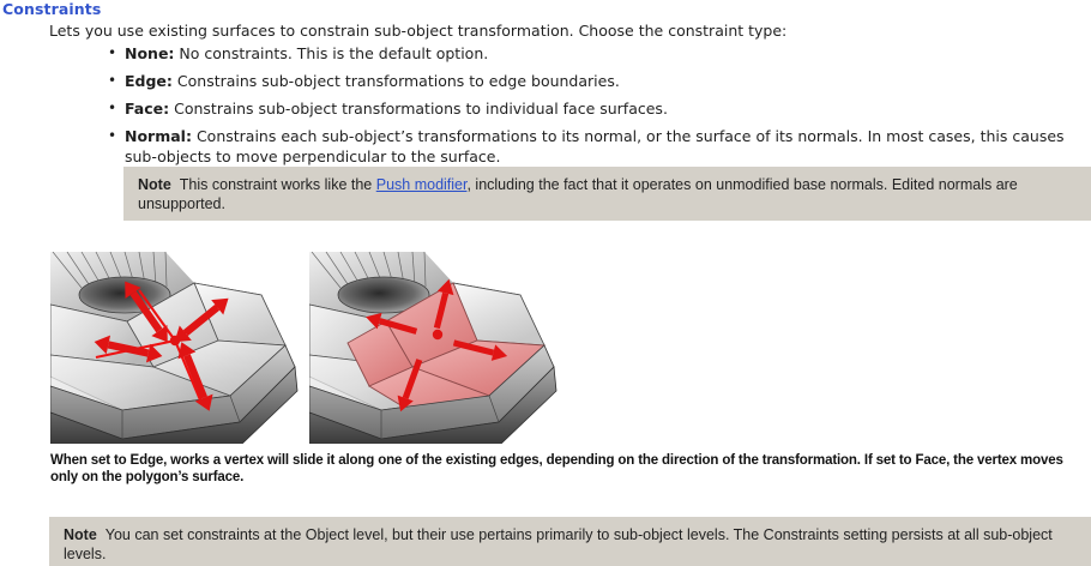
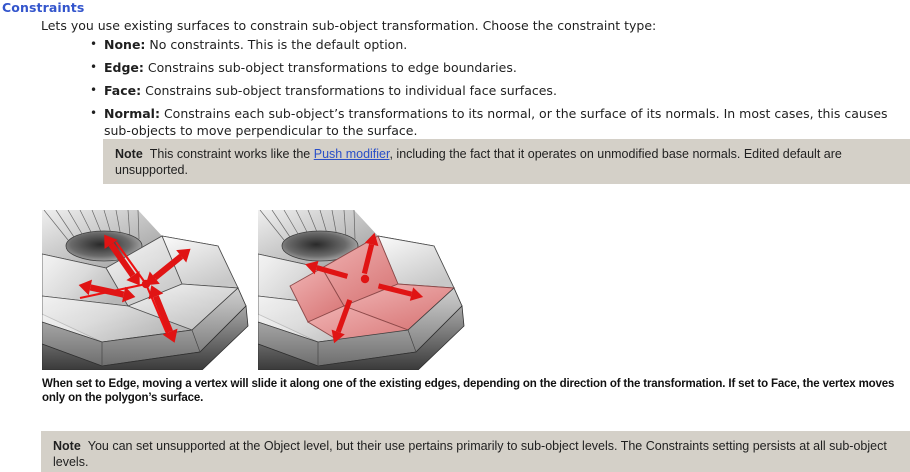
  Constraints
  Lets you use existing surfaces to constrain sub-object transformation. Choose the constraint type:
  None: No constraints. This is the default option.
  Edge: Constrains sub-object transformations to edge boundaries.
  Face: Constrains sub-object transformations to individual face surfaces.
  Normal: Constrains each sub-object’s transformations to its normal, or the surface of its normals. In most cases, this causes sub-objects to move perpendicular to the surface.
- Note This constraint works like the Push modifier, including the fact that it operates on unmodified base normals. Edited normals are unsupported.
+ Note This constraint works like the Push modifier, including the fact that it operates on unmodified base normals. Edited default are unsupported.
- When set to Edge, works a vertex will slide it along one of the existing edges, depending on the direction of the transformation. If set to Face, the vertex moves only on the polygon’s surface.
+ When set to Edge, moving a vertex will slide it along one of the existing edges, depending on the direction of the transformation. If set to Face, the vertex moves only on the polygon’s surface.
- Note You can set constraints at the Object level, but their use pertains primarily to sub-object levels. The Constraints setting persists at all sub-object levels.
+ Note You can set unsupported at the Object level, but their use pertains primarily to sub-object levels. The Constraints setting persists at all sub-object levels.
